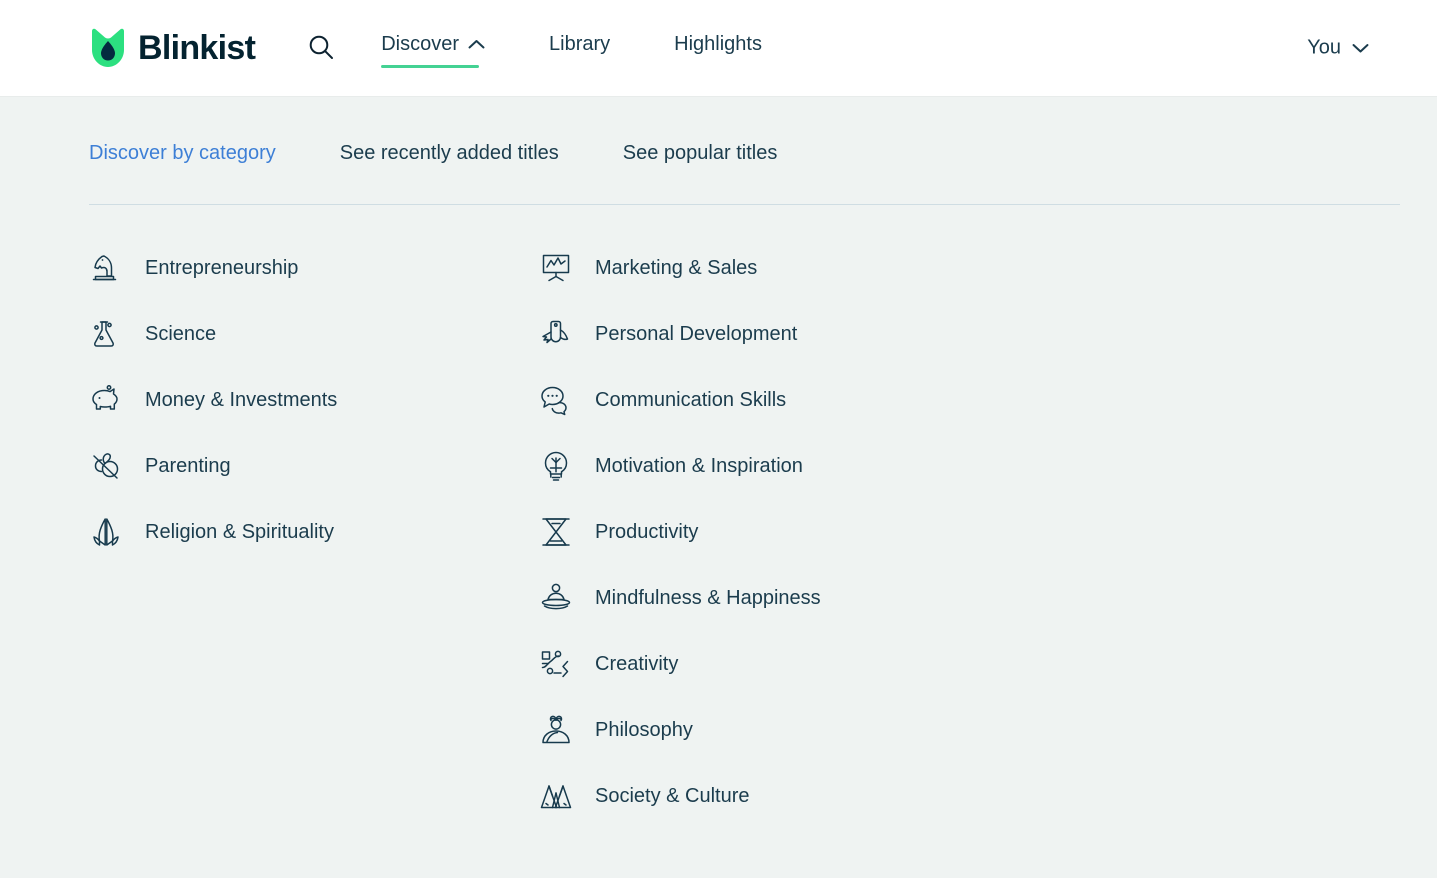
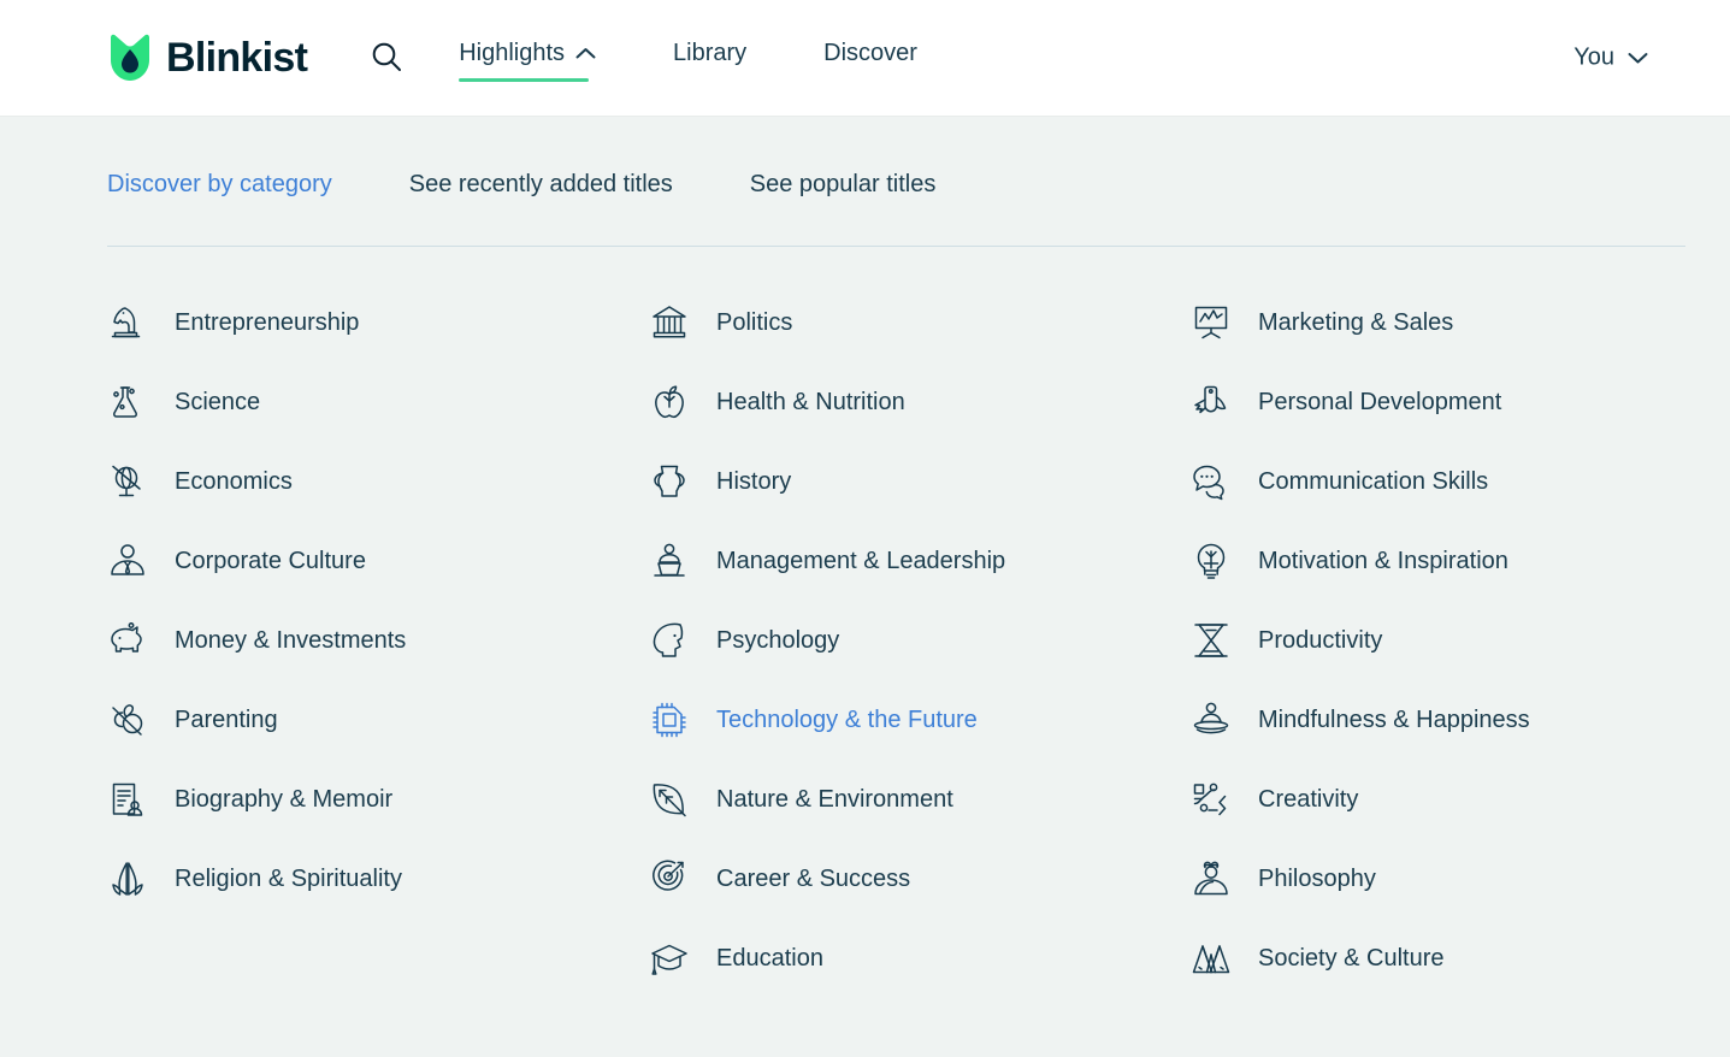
  Blinkist
- Discover
+ Highlights
  Library
- Highlights
+ Discover
  You
  Discover by category
  See recently added titles
  See popular titles
  Entrepreneurship
  Science
+ Economics
+ Corporate Culture
  Money & Investments
  Parenting
+ Biography & Memoir
  Religion & Spirituality
+ Politics
+ Health & Nutrition
+ History
+ Management & Leadership
+ Psychology
+ Technology & the Future
+ Nature & Environment
+ Career & Success
+ Education
  Marketing & Sales
  Personal Development
  Communication Skills
  Motivation & Inspiration
  Productivity
  Mindfulness & Happiness
  Creativity
  Philosophy
  Society & Culture
